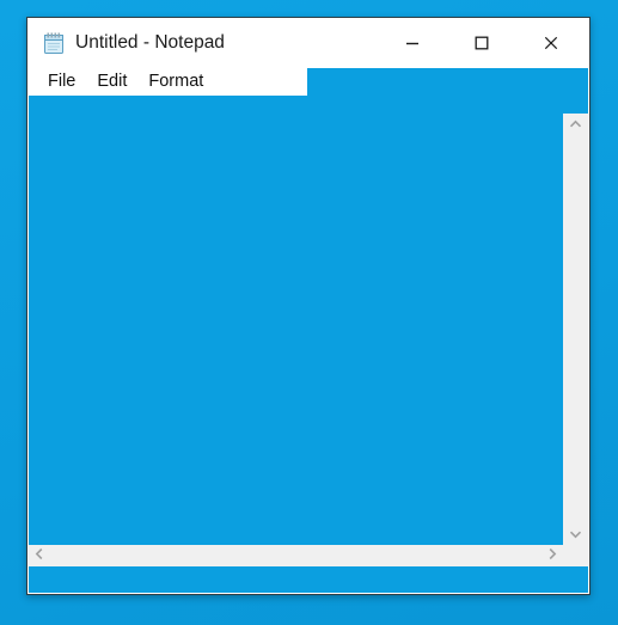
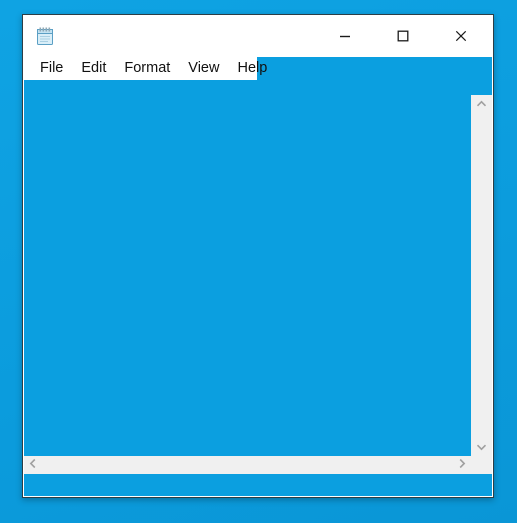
- Untitled - Notepad
  File
  Edit
  Format
+ View
+ Help
